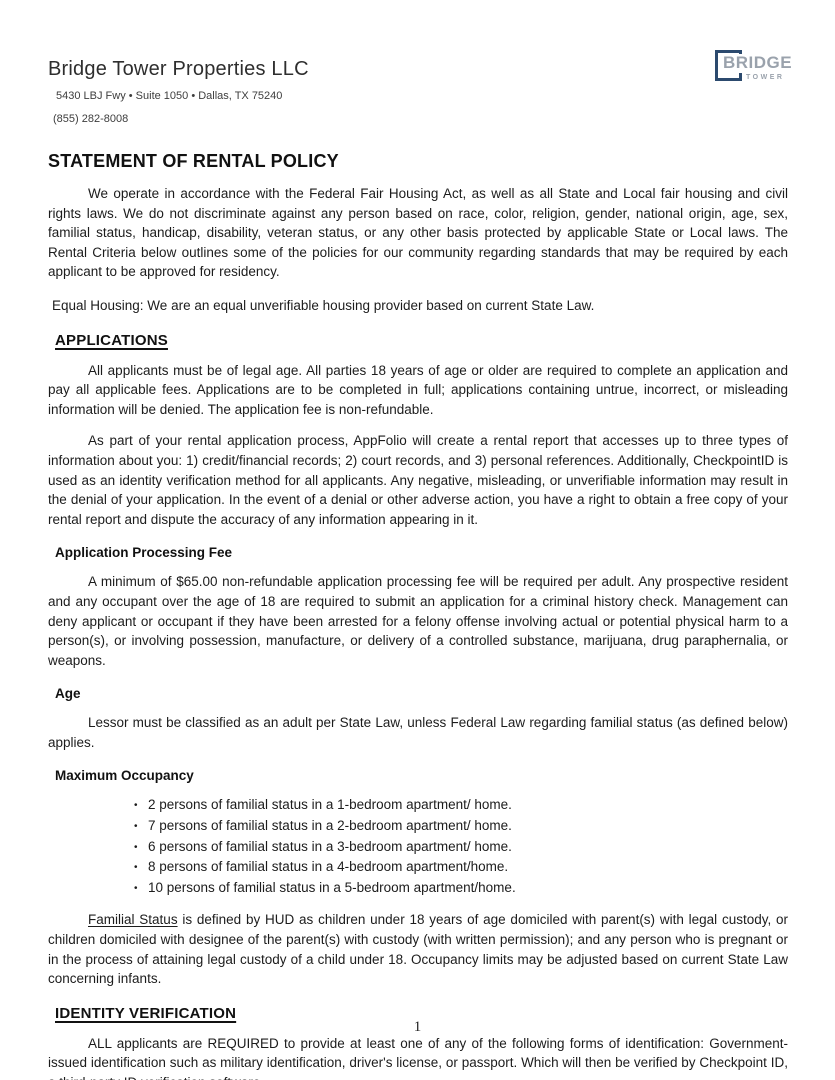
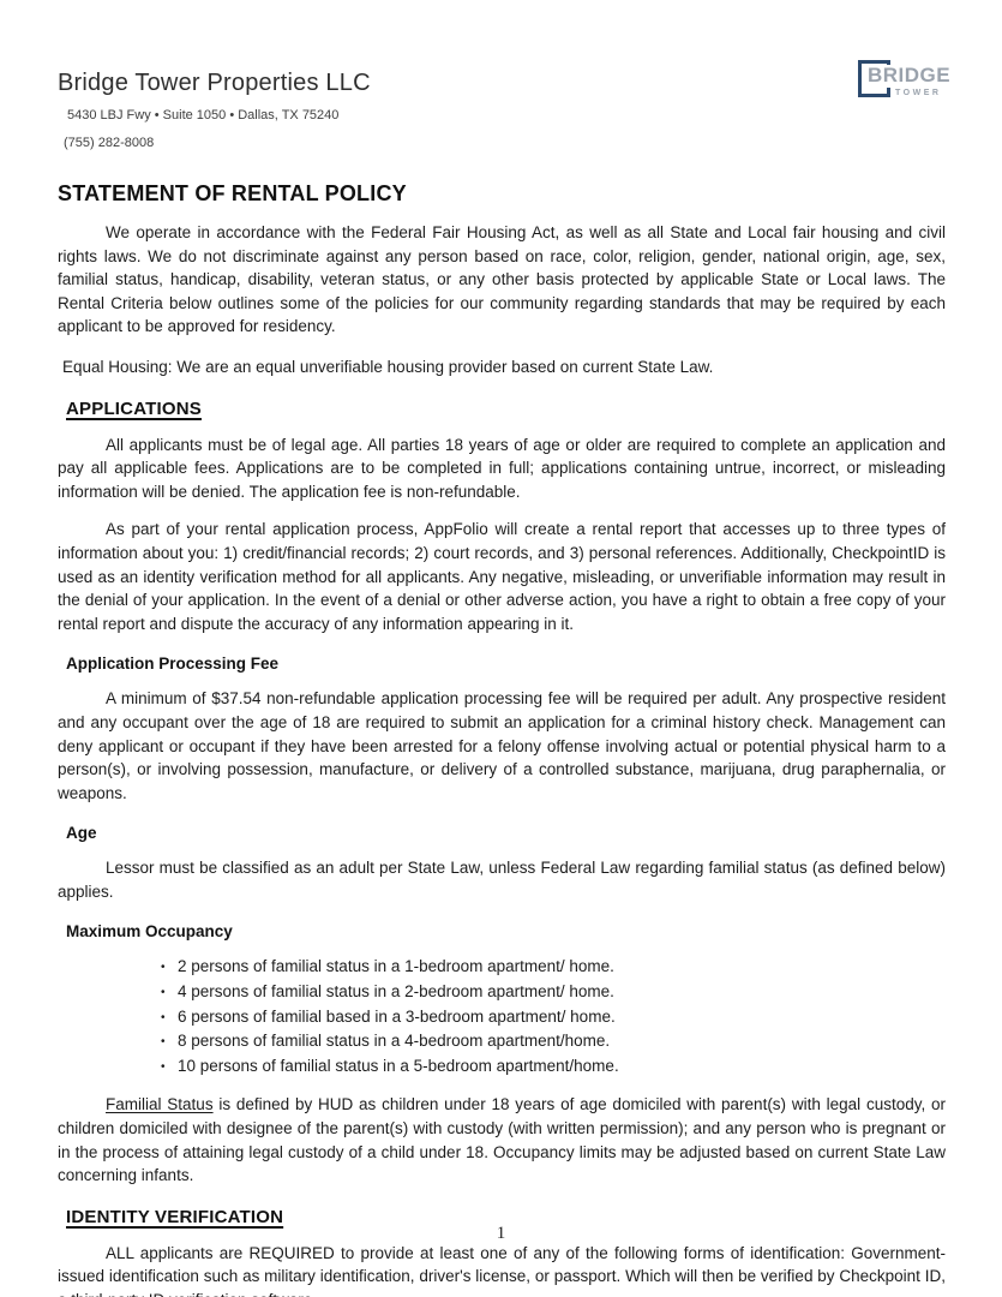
  Bridge Tower Properties LLC
  5430 LBJ Fwy • Suite 1050 • Dallas, TX 75240
- (855) 282-8008
+ (755) 282-8008
  BRIDGE
  STATEMENT OF RENTAL POLICY
  We operate in accordance with the Federal Fair Housing Act, as well as all State and Local fair housing and civil rights laws. We do not discriminate against any person based on race, color, religion, gender, national origin, age, sex, familial status, handicap, disability, veteran status, or any other basis protected by applicable State or Local laws. The Rental Criteria below outlines some of the policies for our community regarding standards that may be required by each applicant to be approved for residency.
  Equal Housing: We are an equal unverifiable housing provider based on current State Law.
  APPLICATIONS
  All applicants must be of legal age. All parties 18 years of age or older are required to complete an application and pay all applicable fees. Applications are to be completed in full; applications containing untrue, incorrect, or misleading information will be denied. The application fee is non-refundable.
  As part of your rental application process, AppFolio will create a rental report that accesses up to three types of information about you: 1) credit/financial records; 2) court records, and 3) personal references. Additionally, CheckpointID is used as an identity verification method for all applicants. Any negative, misleading, or unverifiable information may result in the denial of your application. In the event of a denial or other adverse action, you have a right to obtain a free copy of your rental report and dispute the accuracy of any information appearing in it.
  Application Processing Fee
- A minimum of $65.00 non-refundable application processing fee will be required per adult. Any prospective resident and any occupant over the age of 18 are required to submit an application for a criminal history check. Management can deny applicant or occupant if they have been arrested for a felony offense involving actual or potential physical harm to a person(s), or involving possession, manufacture, or delivery of a controlled substance, marijuana, drug paraphernalia, or weapons.
+ A minimum of $37.54 non-refundable application processing fee will be required per adult. Any prospective resident and any occupant over the age of 18 are required to submit an application for a criminal history check. Management can deny applicant or occupant if they have been arrested for a felony offense involving actual or potential physical harm to a person(s), or involving possession, manufacture, or delivery of a controlled substance, marijuana, drug paraphernalia, or weapons.
  Age
  Lessor must be classified as an adult per State Law, unless Federal Law regarding familial status (as defined below) applies.
  Maximum Occupancy
  • 2 persons of familial status in a 1-bedroom apartment/ home.
- • 7 persons of familial status in a 2-bedroom apartment/ home.
+ • 4 persons of familial status in a 2-bedroom apartment/ home.
- • 6 persons of familial status in a 3-bedroom apartment/ home.
+ • 6 persons of familial based in a 3-bedroom apartment/ home.
  • 8 persons of familial status in a 4-bedroom apartment/home.
  • 10 persons of familial status in a 5-bedroom apartment/home.
  Familial Status is defined by HUD as children under 18 years of age domiciled with parent(s) with legal custody, or children domiciled with designee of the parent(s) with custody (with written permission); and any person who is pregnant or in the process of attaining legal custody of a child under 18. Occupancy limits may be adjusted based on current State Law concerning infants.
  IDENTITY VERIFICATION
  ALL applicants are REQUIRED to provide at least one of any of the following forms of identification: Government-issued identification such as military identification, driver's license, or passport. Which will then be verified by Checkpoint ID,
  1
